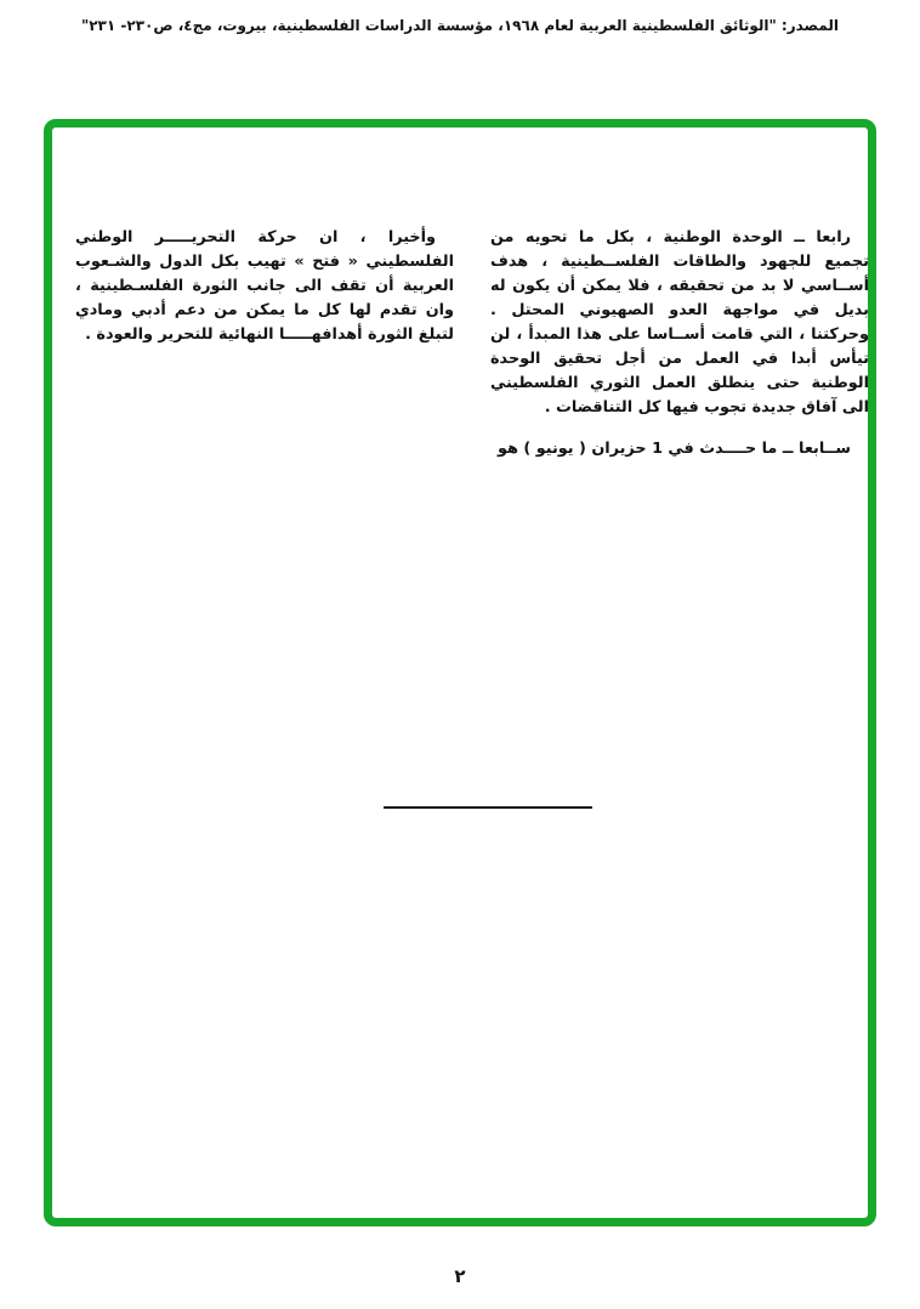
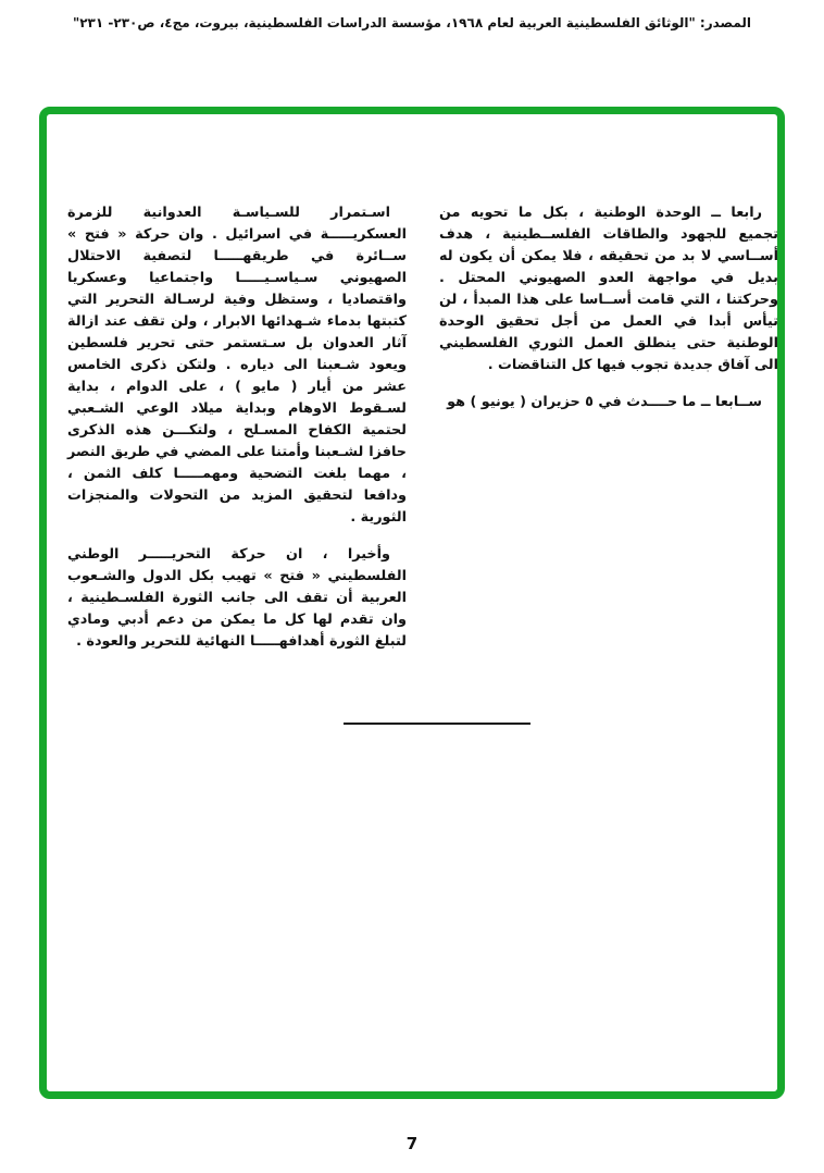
  المصدر: "الوثائق الفلسطينية العربية لعام ١٩٦٨، مؤسسة الدراسات الفلسطينية، بيروت، مج٤، ص٢٣٠- ٢٣١"
  رابعا ــ الوحدة الوطنية ، بكل ما تحويه من تجميع للجهود والطاقات الفلســطينية ، هدف أســاسي لا بد من تحقيقه ، فلا يمكن أن يكون له بديل في مواجهة العدو الصهيوني المحتل . وحركتنا ، التي قامت أســاسا على هذا المبدأ ، لن تيأس أبدا في العمل من أجل تحقيق الوحدة الوطنية حتى ينطلق العمل الثوري الفلسطيني الى آفاق جديدة تجوب فيها كل التناقضات .
- ســابعا ــ ما حــــدث في 1 حزيران ( يونيو ) هو
+ ســابعا ــ ما حــــدث في ٥ حزيران ( يونيو ) هو
+ اسـتمرار للسـياسـة العدوانية للزمرة العسكريـــــة في اسرائيل . وان حركة « فتح » ســائرة في طريقهـــــا لتصفية الاحتلال الصهيوني سـياسـيـــــا واجتماعيا وعسكريا واقتصاديا ، وستظل وفية لرسـالة التحرير التي كتبتها بدماء شـهدائها الابرار ، ولن تقف عند ازالة آثار العدوان بل سـتستمر حتى تحرير فلسطين ويعود شـعبنا الى دياره . ولتكن ذكرى الخامس عشر من أيار ( مايو ) ، على الدوام ، بداية لسـقوط الاوهام وبداية ميلاد الوعي الشـعبي لحتمية الكفاح المسـلح ، ولتكـــن هذه الذكرى حافزا لشـعبنا وأمتنا على المضي في طريق النصر ، مهما بلغت التضحية ومهمـــــا كلف الثمن ، ودافعا لتحقيق المزيد من التحولات والمنجزات الثورية .
  وأخيرا ، ان حركة التحريـــــر الوطني الفلسطيني « فتح » تهيب بكل الدول والشـعوب العربية أن تقف الى جانب الثورة الفلسـطينية ، وان تقدم لها كل ما يمكن من دعم أدبي ومادي لتبلغ الثورة أهدافهـــــا النهائية للتحرير والعودة .
- ٢
+ 7
